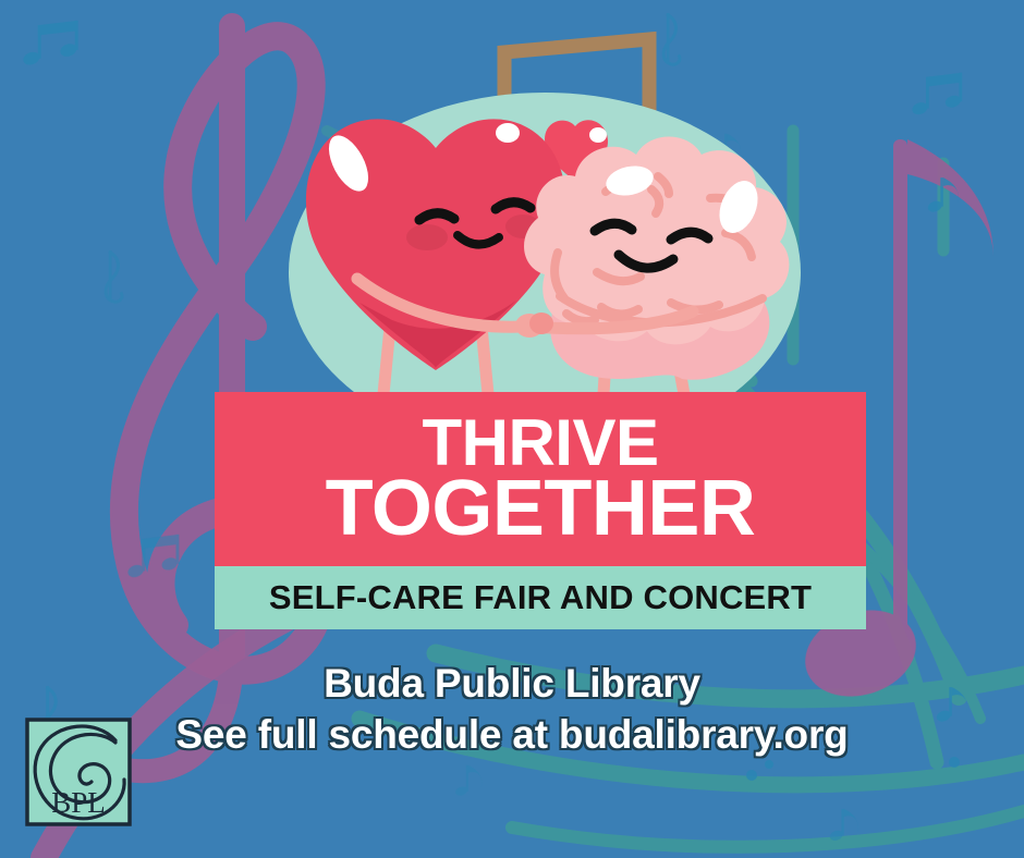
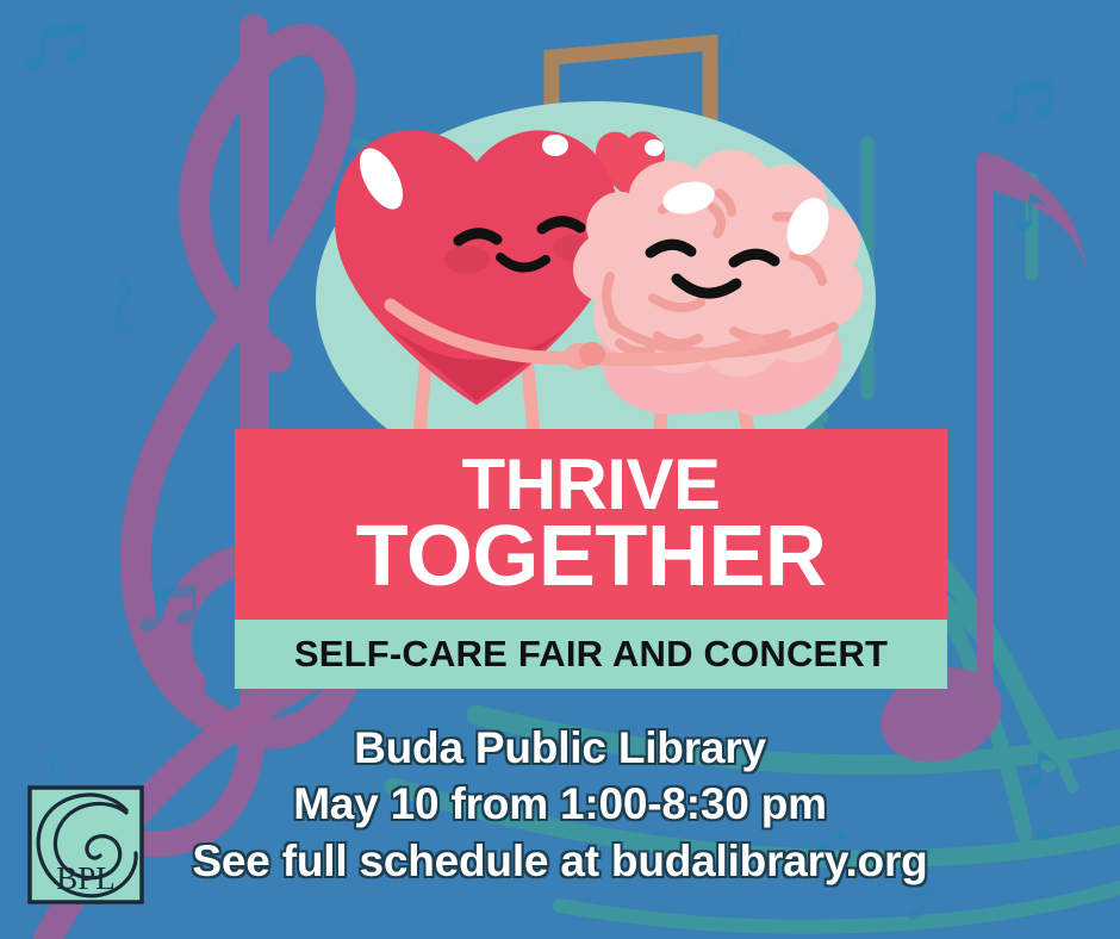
  THRIVE
  TOGETHER
  SELF-CARE FAIR AND CONCERT
  Buda Public Library
+ May 10 from 1:00-8:30 pm
  See full schedule at budalibrary.org
  BPL
